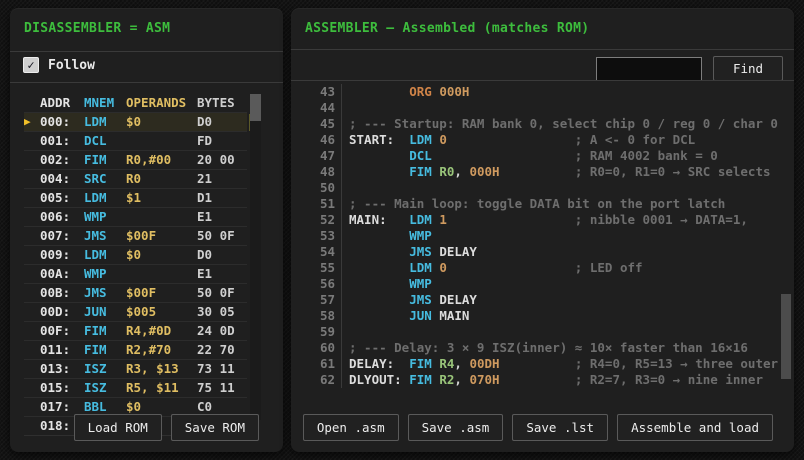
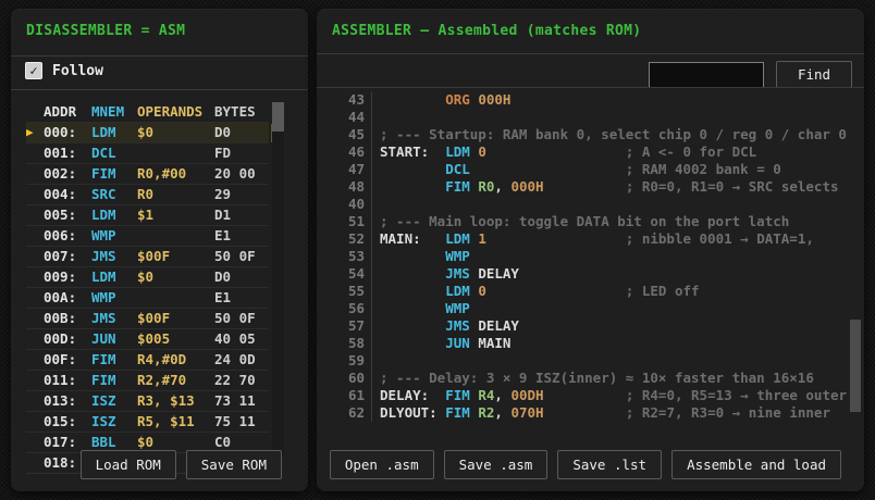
  DISASSEMBLER = ASM
  ✓
  Follow
  ADDR
  MNEM
  OPERANDS
  BYTES
  ▶
  000:
  LDM
  $0
  D0
  001:
  DCL
  FD
  002:
  FIM
  R0,#00
  20 00
  004:
  SRC
  R0
- 21
+ 29
  005:
  LDM
  $1
  D1
  006:
  WMP
  E1
  007:
  JMS
  $00F
  50 0F
  009:
  LDM
  $0
  D0
  00A:
  WMP
  E1
  00B:
  JMS
  $00F
  50 0F
  00D:
  JUN
  $005
- 30 05
+ 40 05
  00F:
  FIM
  R4,#0D
  24 0D
  011:
  FIM
  R2,#70
  22 70
  013:
  ISZ
  R3, $13
  73 11
  015:
  ISZ
  R5, $11
  75 11
  017:
  BBL
  $0
  C0
  018:
  Load ROM
  Save ROM
  ASSEMBLER — Assembled (matches ROM)
  Find
  43
  ORG 000H
  44
  45
  ; --- Startup: RAM bank 0, select chip 0 / reg 0 / char 0
  46
  START: LDM 0 ; A <- 0 for DCL
  47
  DCL ; RAM 4002 bank = 0
  48
  FIM R0, 000H ; R0=0, R1=0 → SRC selects
- 50
+ 40
  51
  ; --- Main loop: toggle DATA bit on the port latch
  52
  MAIN: LDM 1 ; nibble 0001 → DATA=1,
  53
  WMP
  54
  JMS DELAY
  55
  LDM 0 ; LED off
  56
  WMP
  57
  JMS DELAY
  58
  JUN MAIN
  59
  60
  ; --- Delay: 3 × 9 ISZ(inner) ≈ 10× faster than 16×16
  61
  DELAY: FIM R4, 00DH ; R4=0, R5=13 → three outer
  62
  DLYOUT: FIM R2, 070H ; R2=7, R3=0 → nine inner
  Open .asm
  Save .asm
  Save .lst
  Assemble and load
